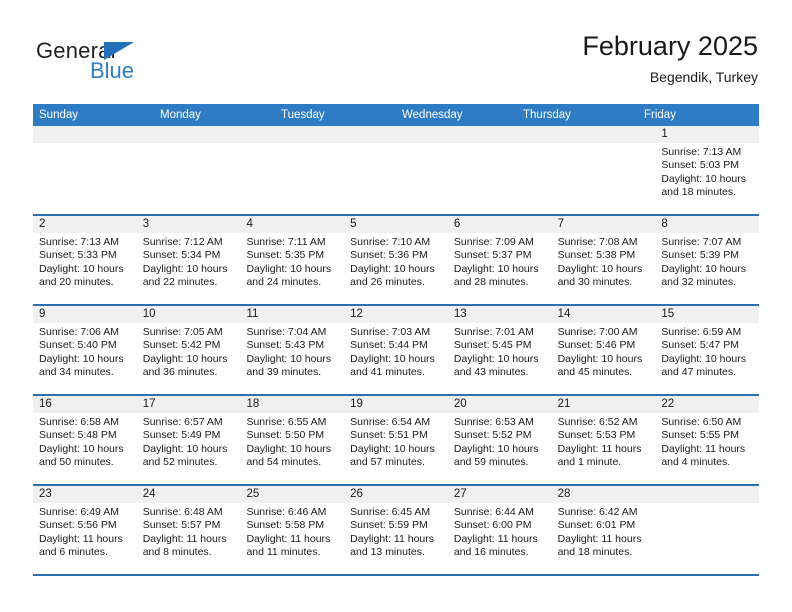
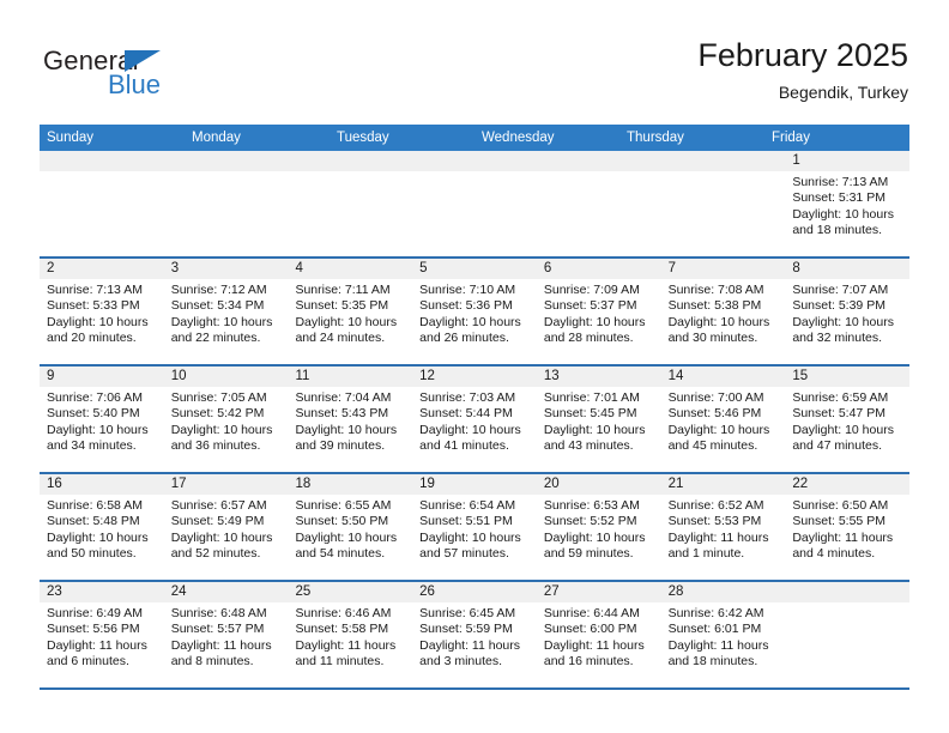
  General
  Blue
  February 2025
  Begendik, Turkey
  Sunday
  Monday
  Tuesday
  Wednesday
  Thursday
  Friday
  1
  Sunrise: 7:13 AM
- Sunset: 5:03 PM
+ Sunset: 5:31 PM
  Daylight: 10 hours
  and 18 minutes.
  2
  Sunrise: 7:13 AM
  Sunset: 5:33 PM
  Daylight: 10 hours
  and 20 minutes.
  3
  Sunrise: 7:12 AM
  Sunset: 5:34 PM
  Daylight: 10 hours
  and 22 minutes.
  4
  Sunrise: 7:11 AM
  Sunset: 5:35 PM
  Daylight: 10 hours
  and 24 minutes.
  5
  Sunrise: 7:10 AM
  Sunset: 5:36 PM
  Daylight: 10 hours
  and 26 minutes.
  6
  Sunrise: 7:09 AM
  Sunset: 5:37 PM
  Daylight: 10 hours
  and 28 minutes.
  7
  Sunrise: 7:08 AM
  Sunset: 5:38 PM
  Daylight: 10 hours
  and 30 minutes.
  8
  Sunrise: 7:07 AM
  Sunset: 5:39 PM
  Daylight: 10 hours
  and 32 minutes.
  9
  Sunrise: 7:06 AM
  Sunset: 5:40 PM
  Daylight: 10 hours
  and 34 minutes.
  10
  Sunrise: 7:05 AM
  Sunset: 5:42 PM
  Daylight: 10 hours
  and 36 minutes.
  11
  Sunrise: 7:04 AM
  Sunset: 5:43 PM
  Daylight: 10 hours
  and 39 minutes.
  12
  Sunrise: 7:03 AM
  Sunset: 5:44 PM
  Daylight: 10 hours
  and 41 minutes.
  13
  Sunrise: 7:01 AM
  Sunset: 5:45 PM
  Daylight: 10 hours
  and 43 minutes.
  14
  Sunrise: 7:00 AM
  Sunset: 5:46 PM
  Daylight: 10 hours
  and 45 minutes.
  15
  Sunrise: 6:59 AM
  Sunset: 5:47 PM
  Daylight: 10 hours
  and 47 minutes.
  16
  Sunrise: 6:58 AM
  Sunset: 5:48 PM
  Daylight: 10 hours
  and 50 minutes.
  17
  Sunrise: 6:57 AM
  Sunset: 5:49 PM
  Daylight: 10 hours
  and 52 minutes.
  18
  Sunrise: 6:55 AM
  Sunset: 5:50 PM
  Daylight: 10 hours
  and 54 minutes.
  19
  Sunrise: 6:54 AM
  Sunset: 5:51 PM
  Daylight: 10 hours
  and 57 minutes.
  20
  Sunrise: 6:53 AM
  Sunset: 5:52 PM
  Daylight: 10 hours
  and 59 minutes.
  21
  Sunrise: 6:52 AM
  Sunset: 5:53 PM
  Daylight: 11 hours
  and 1 minute.
  22
  Sunrise: 6:50 AM
  Sunset: 5:55 PM
  Daylight: 11 hours
  and 4 minutes.
  23
  Sunrise: 6:49 AM
  Sunset: 5:56 PM
  Daylight: 11 hours
  and 6 minutes.
  24
  Sunrise: 6:48 AM
  Sunset: 5:57 PM
  Daylight: 11 hours
  and 8 minutes.
  25
  Sunrise: 6:46 AM
  Sunset: 5:58 PM
  Daylight: 11 hours
  and 11 minutes.
  26
  Sunrise: 6:45 AM
  Sunset: 5:59 PM
  Daylight: 11 hours
- and 13 minutes.
+ and 3 minutes.
  27
  Sunrise: 6:44 AM
  Sunset: 6:00 PM
  Daylight: 11 hours
  and 16 minutes.
  28
  Sunrise: 6:42 AM
  Sunset: 6:01 PM
  Daylight: 11 hours
  and 18 minutes.
